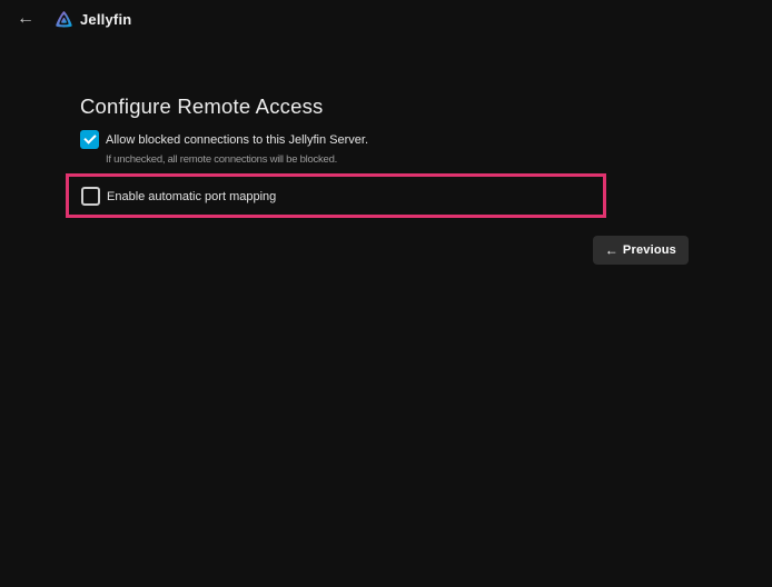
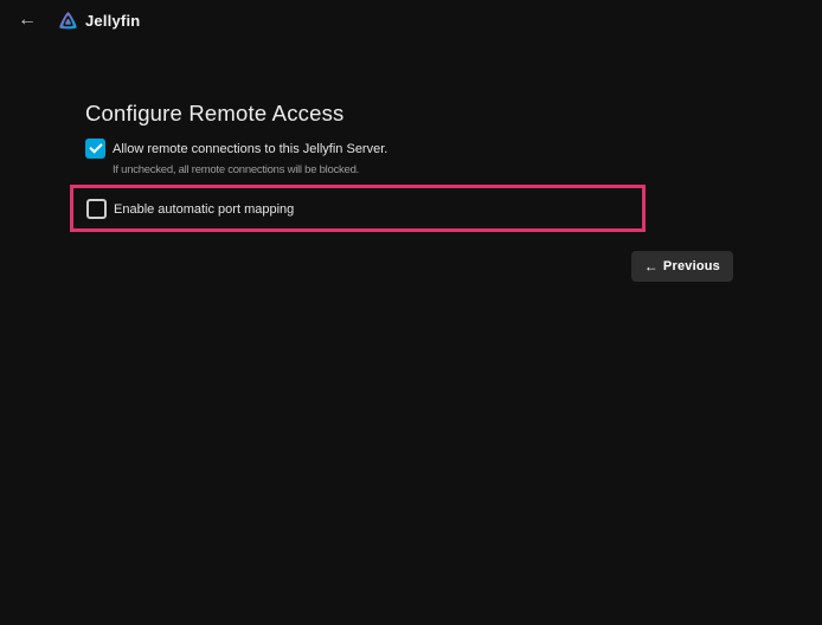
  ←
  Jellyfin
  Configure Remote Access
- Allow blocked connections to this Jellyfin Server.
+ Allow remote connections to this Jellyfin Server.
  If unchecked, all remote connections will be blocked.
  Enable automatic port mapping
  ←
  Previous
